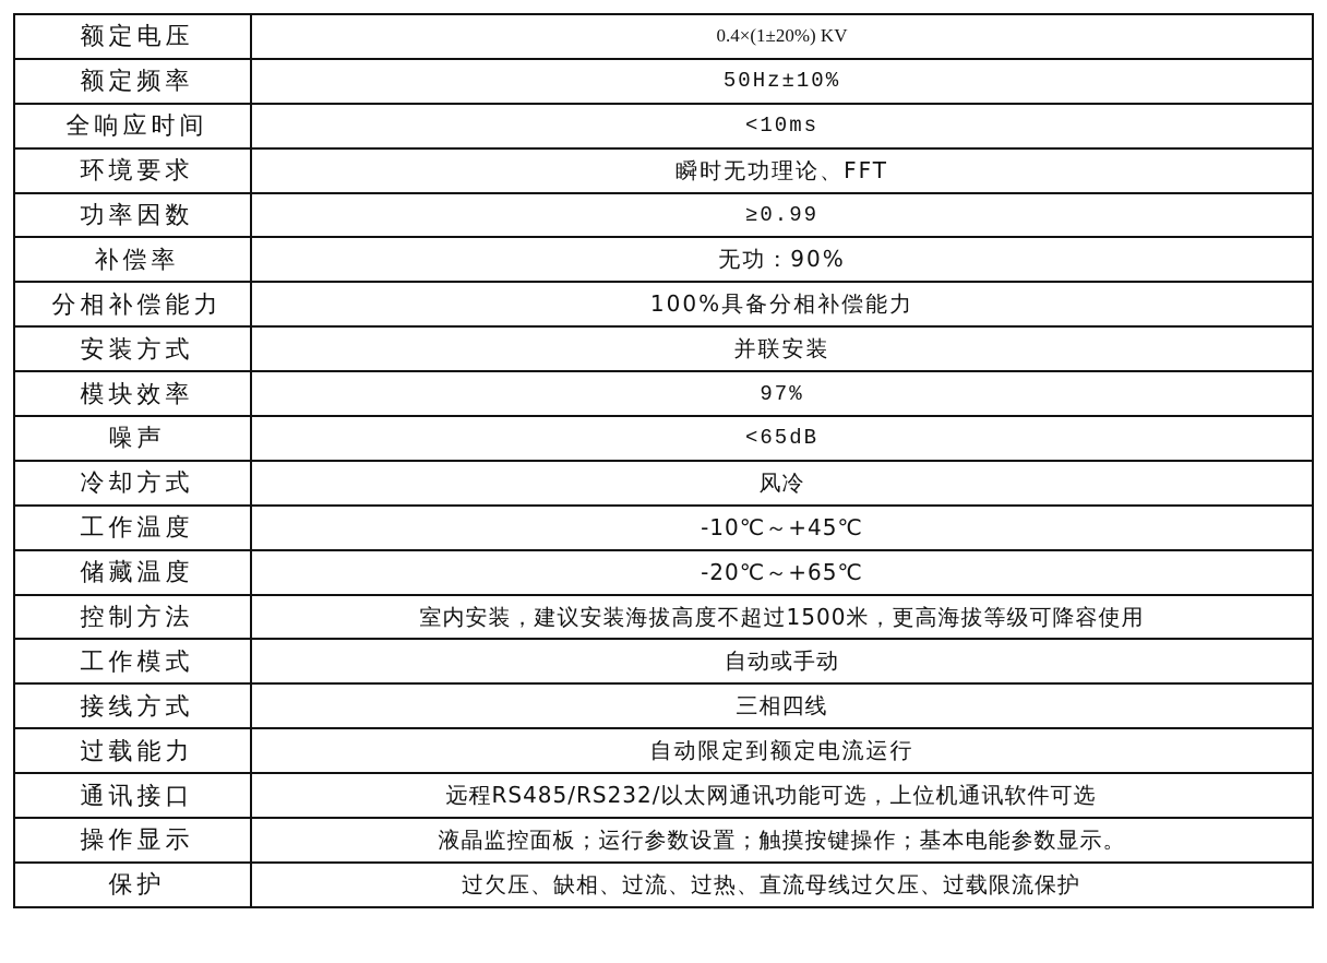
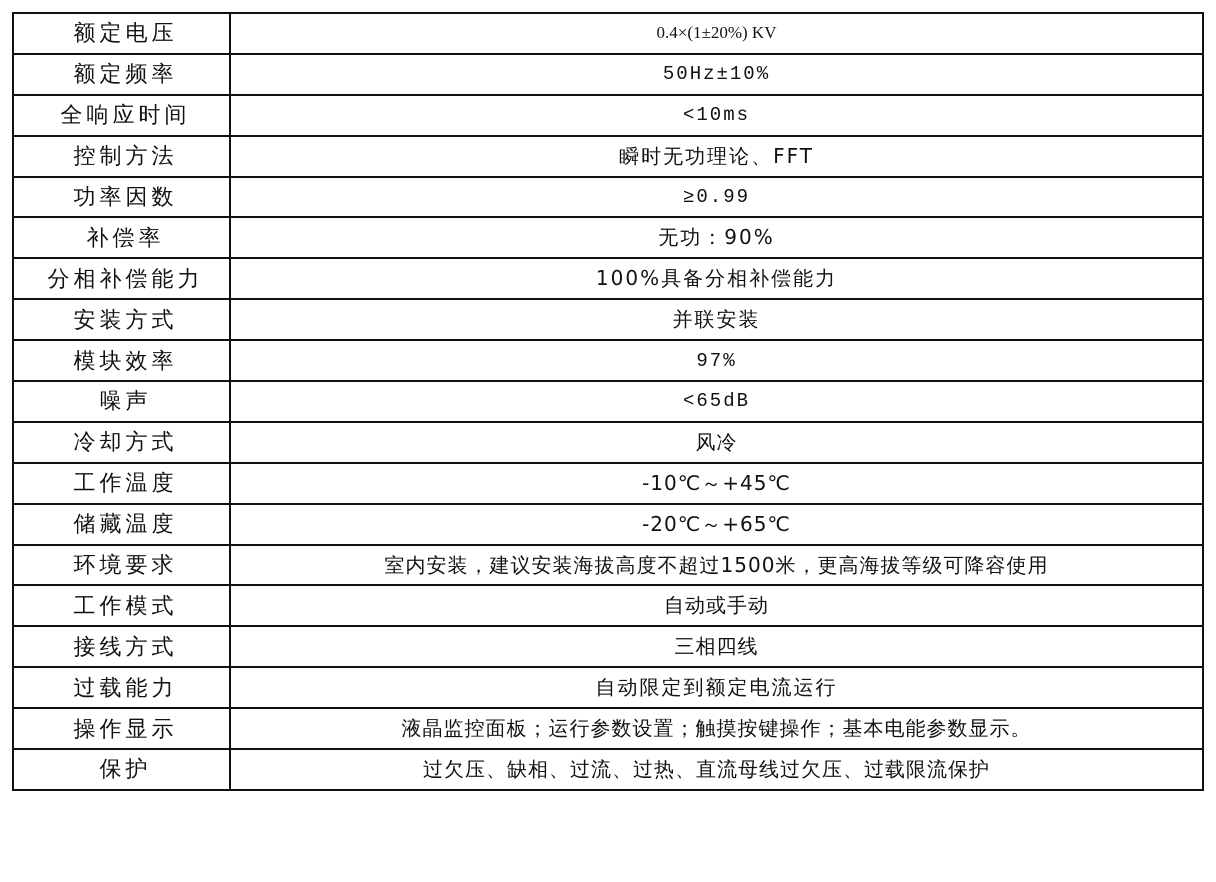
  额定电压	0.4×(1±20%) KV
  额定频率	50Hz±10%
  全响应时间	<10ms
- 环境要求	瞬时无功理论、FFT
+ 控制方法	瞬时无功理论、FFT
  功率因数	≥0.99
  补偿率	无功：90%
  分相补偿能力	100%具备分相补偿能力
  安装方式	并联安装
  模块效率	97%
  噪声	<65dB
  冷却方式	风冷
  工作温度	-10℃～+45℃
  储藏温度	-20℃～+65℃
- 控制方法	室内安装，建议安装海拔高度不超过1500米，更高海拔等级可降容使用
+ 环境要求	室内安装，建议安装海拔高度不超过1500米，更高海拔等级可降容使用
  工作模式	自动或手动
  接线方式	三相四线
  过载能力	自动限定到额定电流运行
- 通讯接口	远程RS485/RS232/以太网通讯功能可选，上位机通讯软件可选
  操作显示	液晶监控面板；运行参数设置；触摸按键操作；基本电能参数显示。
  保护	过欠压、缺相、过流、过热、直流母线过欠压、过载限流保护
